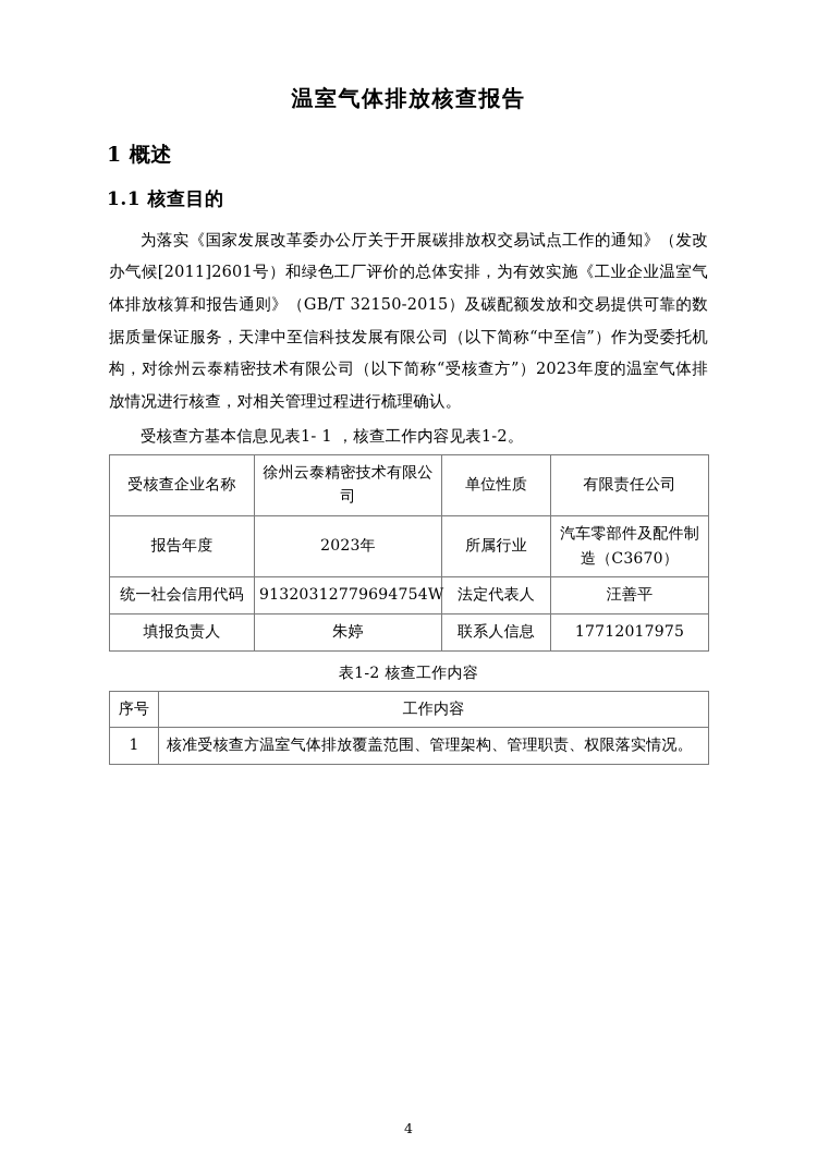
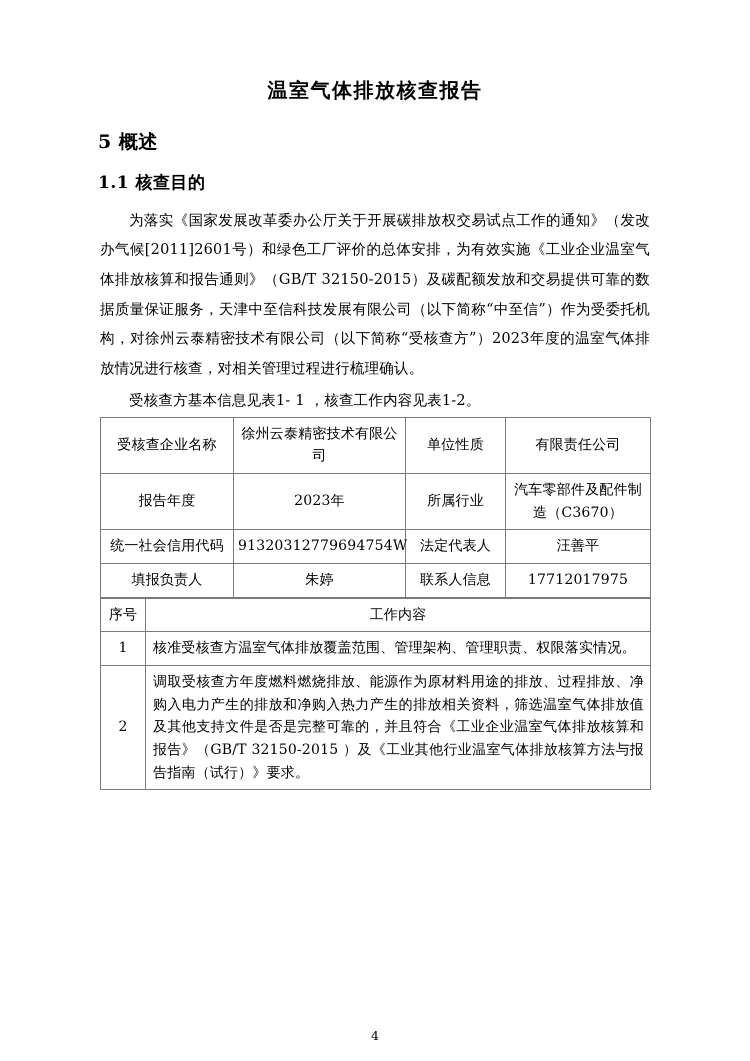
  温室气体排放核查报告
- 1 概述
+ 5 概述
  1.1 核查目的
  为落实《国家发展改革委办公厅关于开展碳排放权交易试点工作的通知》（发改办气候[2011]2601号）和绿色工厂评价的总体安排，为有效实施《工业企业温室气体排放核算和报告通则》（GB/T 32150-2015）及碳配额发放和交易提供可靠的数据质量保证服务，天津中至信科技发展有限公司（以下简称“中至信”）作为受委托机构，对徐州云泰精密技术有限公司（以下简称“受核查方”）2023年度的温室气体排放情况进行核查，对相关管理过程进行梳理确认。
  受核查方基本信息见表1- 1 ，核查工作内容见表1-2。
  受核查企业名称	徐州云泰精密技术有限公司	单位性质	有限责任公司
  报告年度	2023年	所属行业	汽车零部件及配件制造（C3670）
  统一社会信用代码	91320312779694754W	法定代表人	汪善平
  填报负责人	朱婷	联系人信息	17712017975
- 表1-2 核查工作内容
  序号	工作内容
  1	核准受核查方温室气体排放覆盖范围、管理架构、管理职责、权限落实情况。
+ 2	调取受核查方年度燃料燃烧排放、能源作为原材料用途的排放、过程排放、净购入电力产生的排放和净购入热力产生的排放相关资料，筛选温室气体排放值及其他支持文件是否是完整可靠的，并且符合《工业企业温室气体排放核算和报告》（GB/T 32150-2015 ）及《工业其他行业温室气体排放核算方法与报告指南（试行）》要求。
  4
